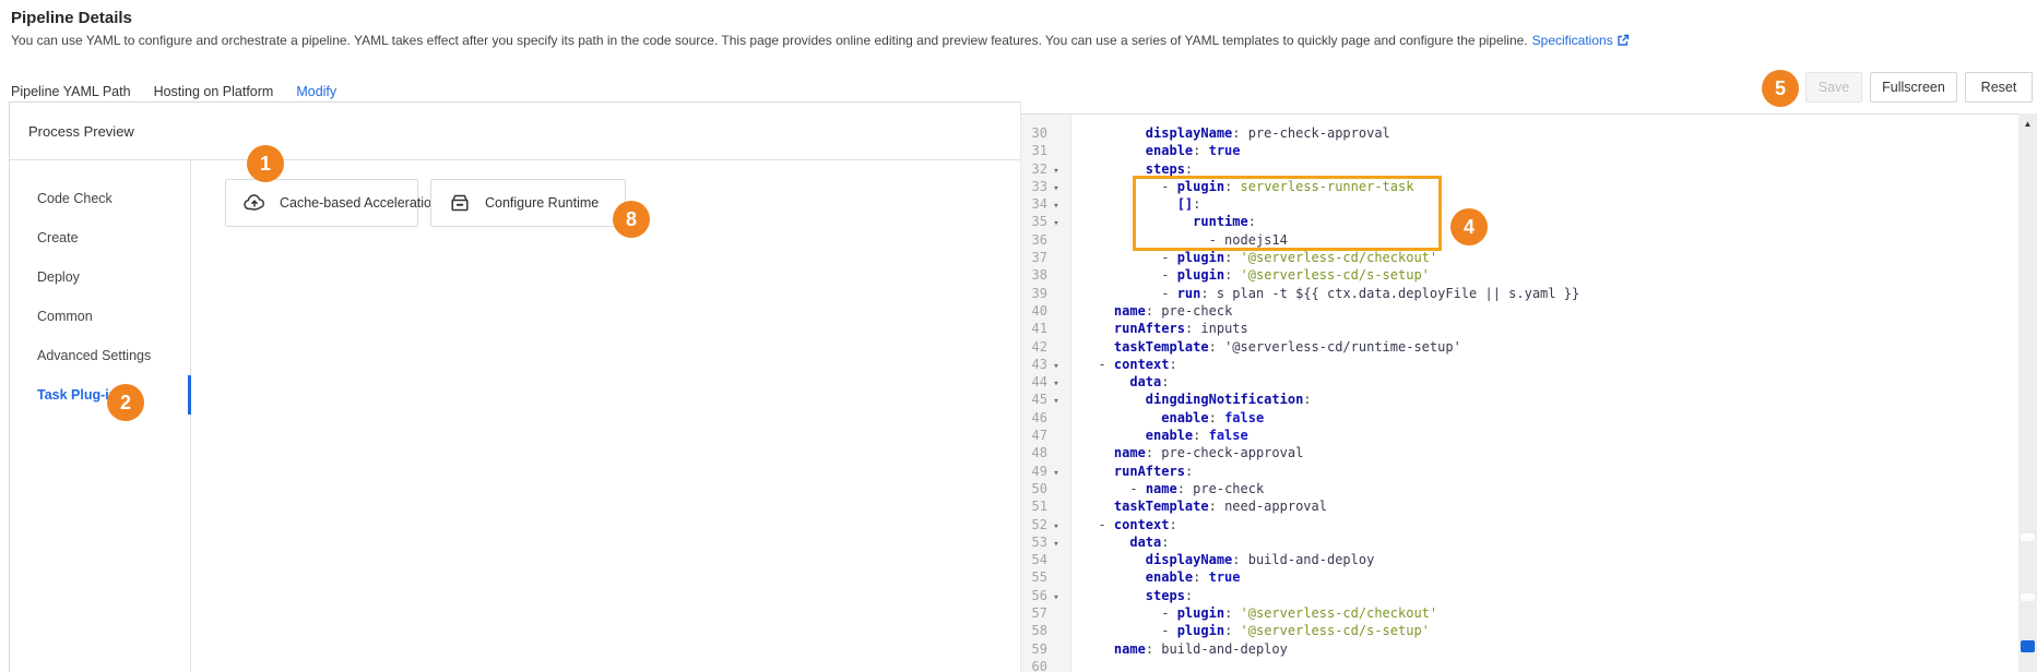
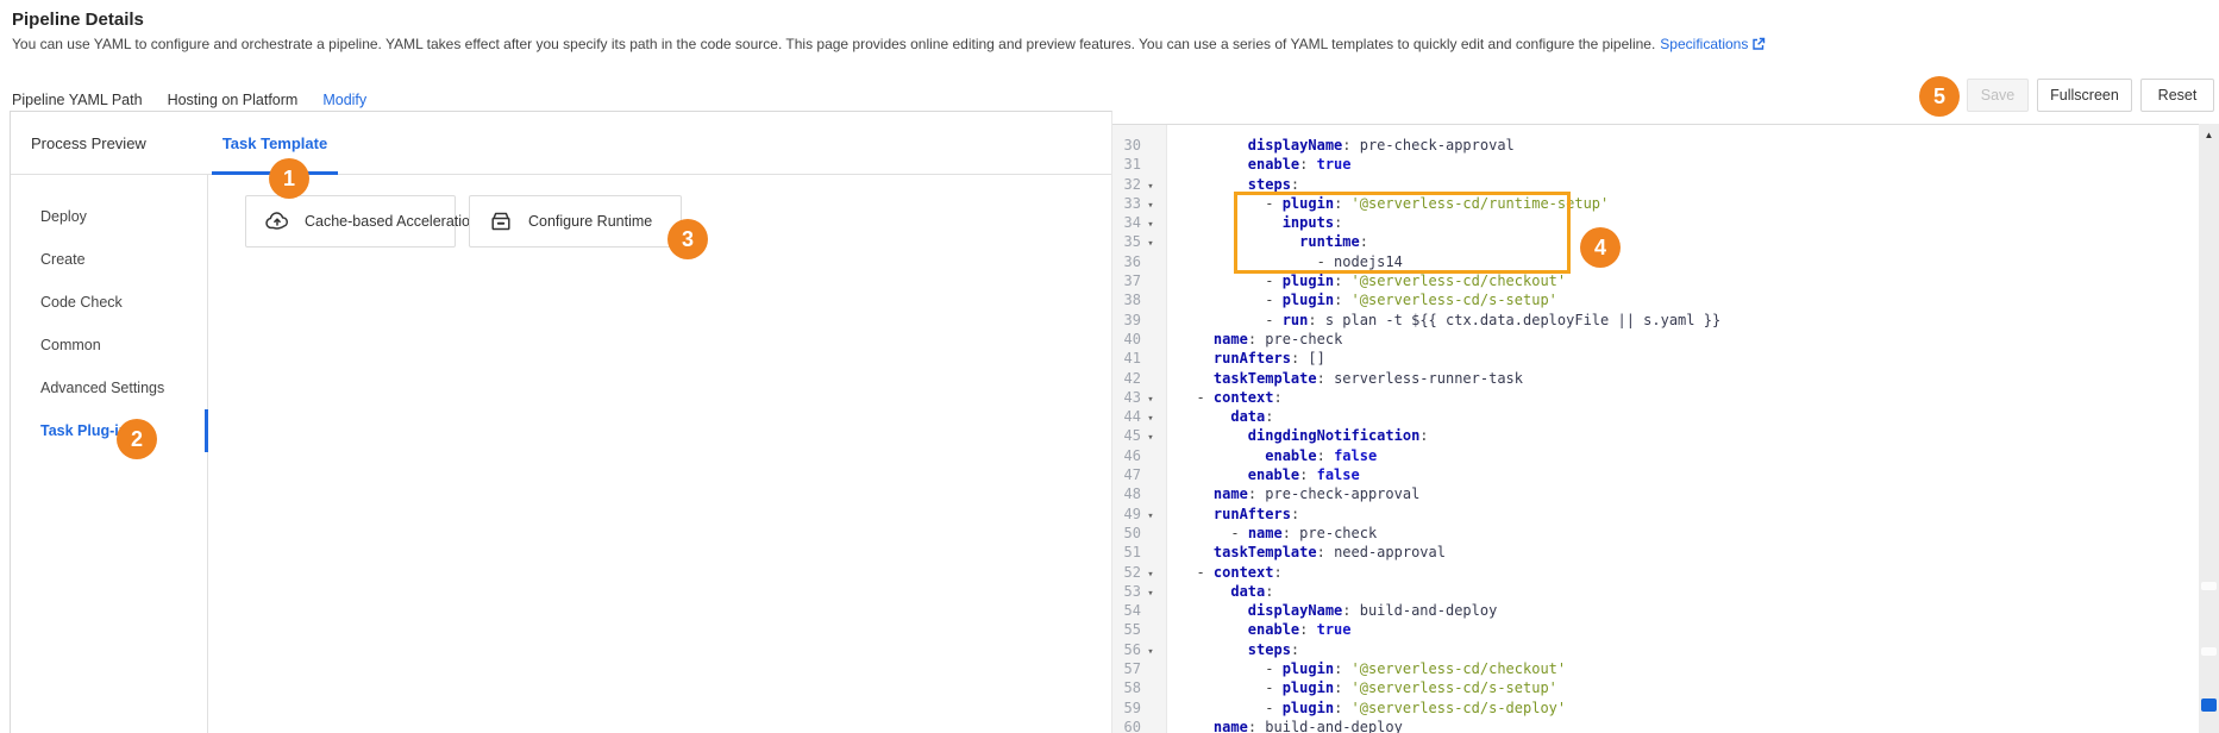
  Pipeline Details
- You can use YAML to configure and orchestrate a pipeline. YAML takes effect after you specify its path in the code source. This page provides online editing and preview features. You can use a series of YAML templates to quickly page and configure the pipeline.
+ You can use YAML to configure and orchestrate a pipeline. YAML takes effect after you specify its path in the code source. This page provides online editing and preview features. You can use a series of YAML templates to quickly edit and configure the pipeline.
  Specifications
  Pipeline YAML Path
  Hosting on Platform
  Modify
  Save
  Fullscreen
  Reset
  Process Preview
+ Task Template
- Code Check
+ Deploy
  Create
- Deploy
+ Code Check
  Common
  Advanced Settings
  Task Plug-i
  Cache-based Acceleratio
  Configure Runtime
  30
  31
  32 ▾
  33 ▾
  34 ▾
  35 ▾
  36
  37
  38
  39
  40
  41
  42
  43 ▾
  44 ▾
  45 ▾
  46
  47
  48
  49 ▾
  50
  51
  52 ▾
  53 ▾
  54
  55
  56 ▾
  57
  58
  59
  60
  displayName: pre-check-approval
  enable: true
  steps:
- - plugin: serverless-runner-task
+ - plugin: '@serverless-cd/runtime-setup'
- []:
+ inputs:
  runtime:
  - nodejs14
  - plugin: '@serverless-cd/checkout'
  - plugin: '@serverless-cd/s-setup'
  - run: s plan -t ${{ ctx.data.deployFile || s.yaml }}
  name: pre-check
- runAfters: inputs
+ runAfters: []
- taskTemplate: '@serverless-cd/runtime-setup'
+ taskTemplate: serverless-runner-task
  - context:
  data:
  dingdingNotification:
  enable: false
  enable: false
  name: pre-check-approval
  runAfters:
  - name: pre-check
  taskTemplate: need-approval
  - context:
  data:
  displayName: build-and-deploy
  enable: true
  steps:
  - plugin: '@serverless-cd/checkout'
  - plugin: '@serverless-cd/s-setup'
+ - plugin: '@serverless-cd/s-deploy'
  name: build-and-deploy
  ▲
  1
  2
- 8
+ 3
  4
  5
